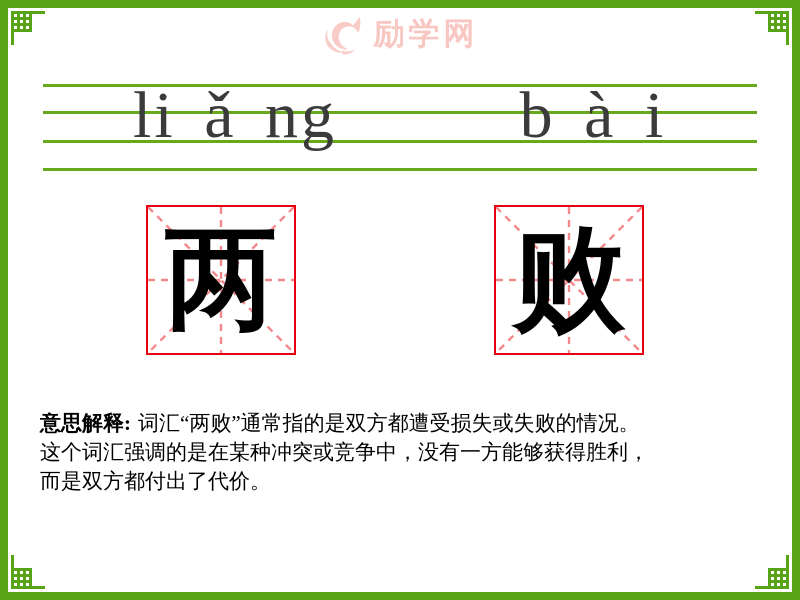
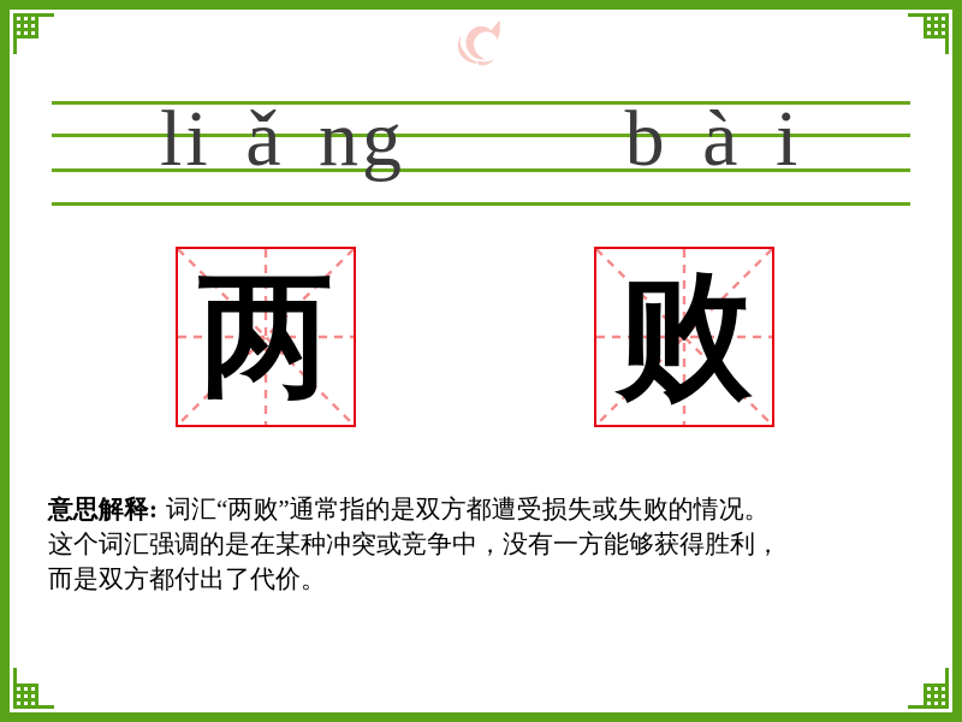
- 励学网
  li ǎ ng
  b à i
  两
  败
  意思解释: 词汇“两败”通常指的是双方都遭受损失或失败的情况。
  这个词汇强调的是在某种冲突或竞争中，没有一方能够获得胜利，
  而是双方都付出了代价。
